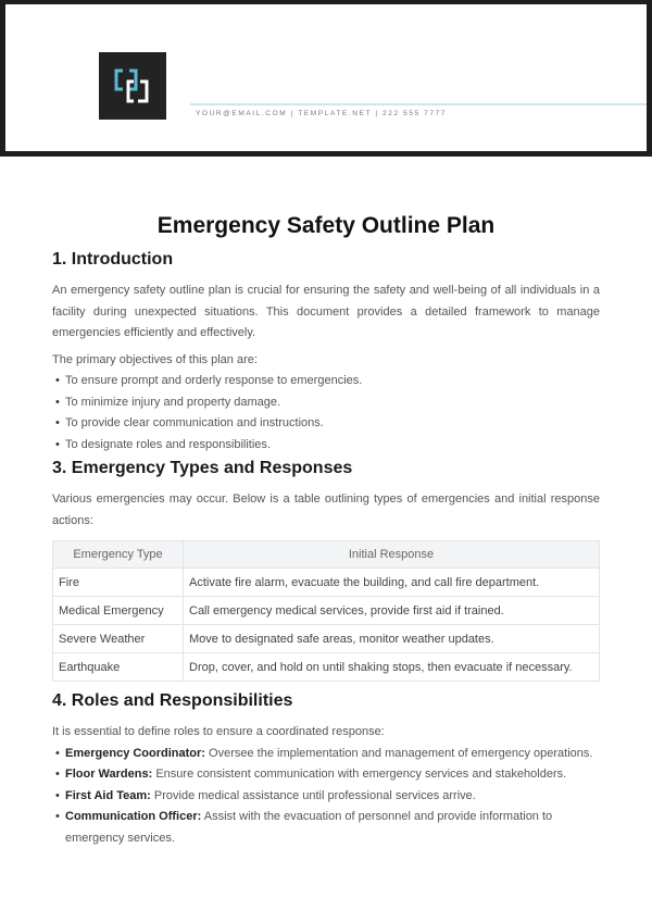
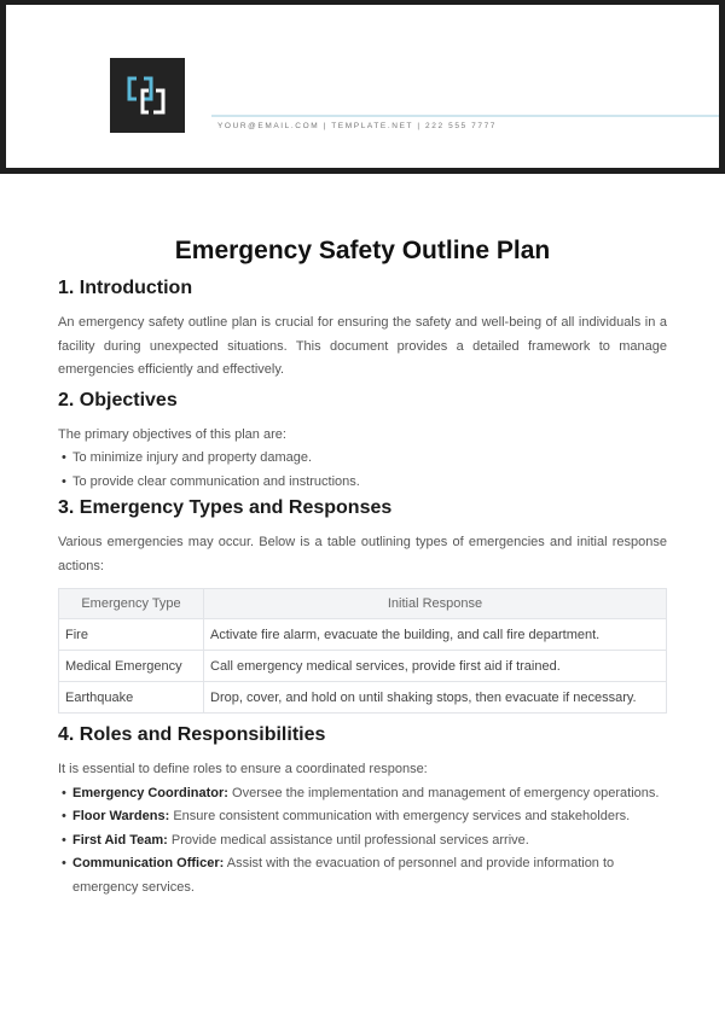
  Emergency Safety Outline Plan
  1. Introduction
  An emergency safety outline plan is crucial for ensuring the safety and well-being of all individuals in a facility during unexpected situations. This document provides a detailed framework to manage emergencies efficiently and effectively.
+ 2. Objectives
  The primary objectives of this plan are:
- To ensure prompt and orderly response to emergencies.
  To minimize injury and property damage.
  To provide clear communication and instructions.
- To designate roles and responsibilities.
  3. Emergency Types and Responses
  Various emergencies may occur. Below is a table outlining types of emergencies and initial response actions:
  Emergency Type	Initial Response
  Fire	Activate fire alarm, evacuate the building, and call fire department.
  Medical Emergency	Call emergency medical services, provide first aid if trained.
- Severe Weather	Move to designated safe areas, monitor weather updates.
  Earthquake	Drop, cover, and hold on until shaking stops, then evacuate if necessary.
  4. Roles and Responsibilities
  It is essential to define roles to ensure a coordinated response:
  Emergency Coordinator: Oversee the implementation and management of emergency operations.
  Floor Wardens: Ensure consistent communication with emergency services and stakeholders.
  First Aid Team: Provide medical assistance until professional services arrive.
  Communication Officer: Assist with the evacuation of personnel and provide information to emergency services.
